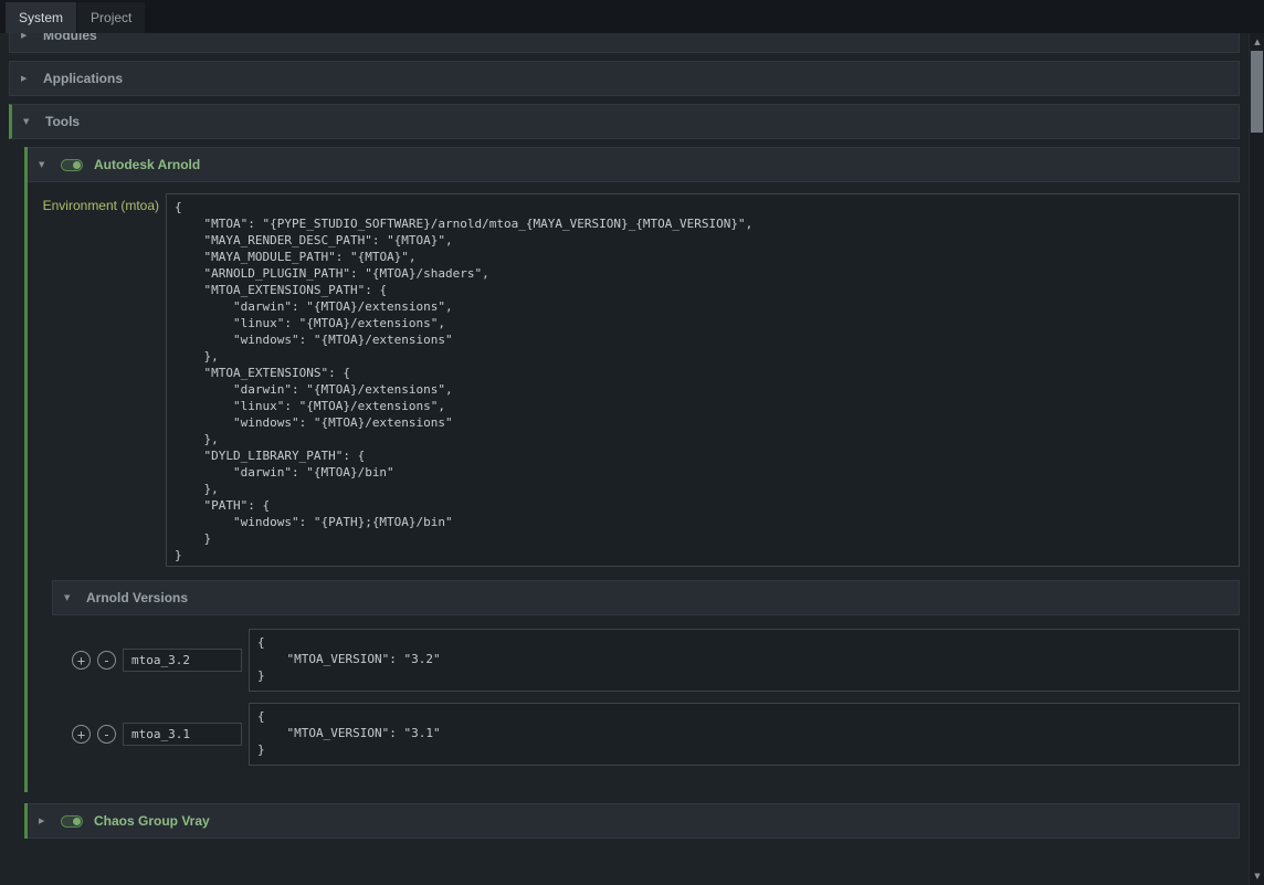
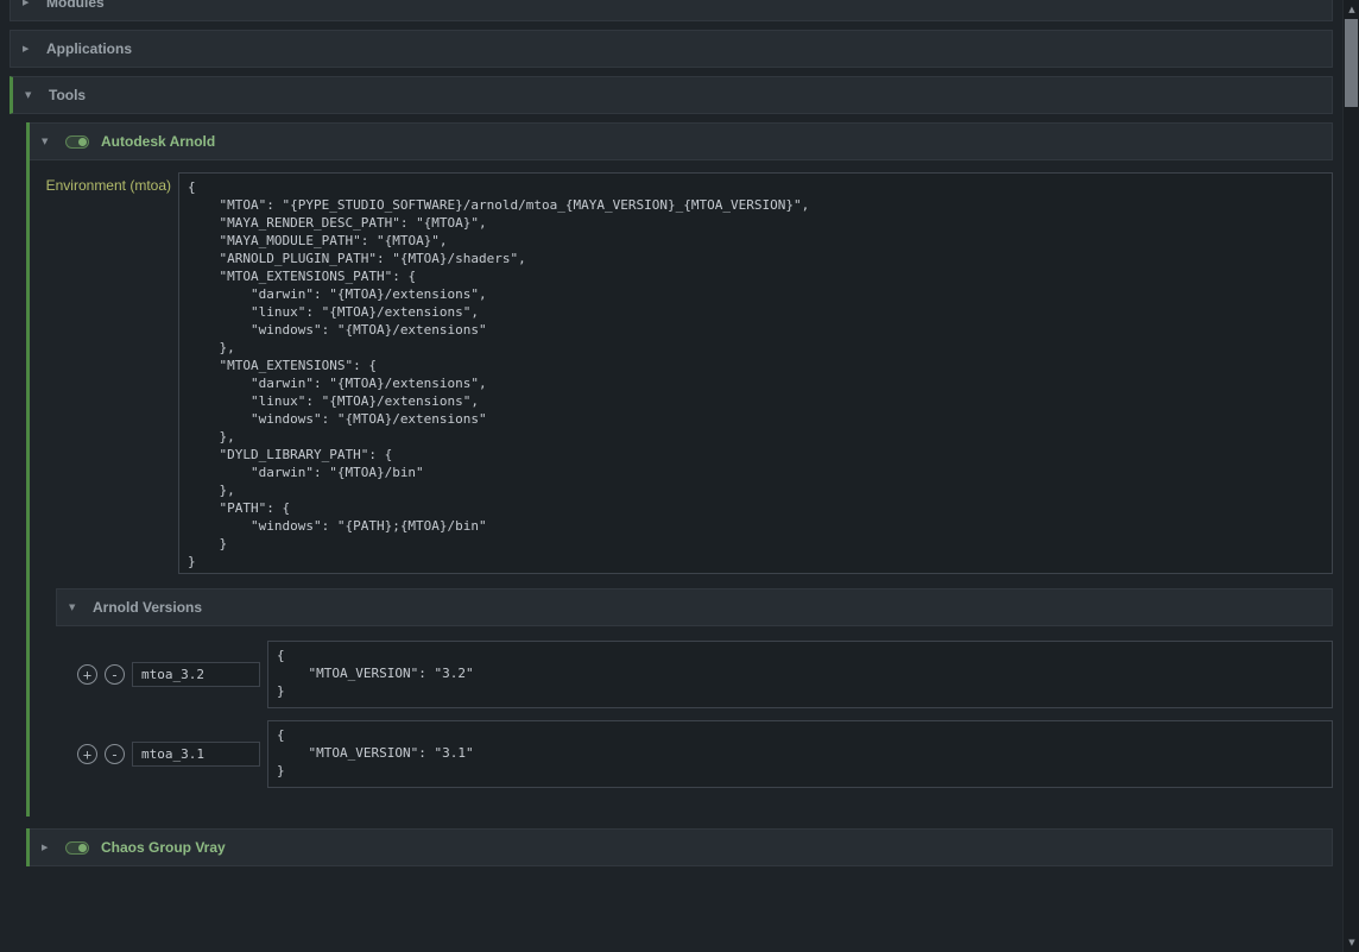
- System
- Project
  ▶
  Modules
  ▶
  Applications
  ▼
  Tools
  ▼
  Autodesk Arnold
  Environment (mtoa)
  {
  "MTOA": "{PYPE_STUDIO_SOFTWARE}/arnold/mtoa_{MAYA_VERSION}_{MTOA_VERSION}",
  "MAYA_RENDER_DESC_PATH": "{MTOA}",
  "MAYA_MODULE_PATH": "{MTOA}",
  "ARNOLD_PLUGIN_PATH": "{MTOA}/shaders",
  "MTOA_EXTENSIONS_PATH": {
  "darwin": "{MTOA}/extensions",
  "linux": "{MTOA}/extensions",
  "windows": "{MTOA}/extensions"
  },
  "MTOA_EXTENSIONS": {
  "darwin": "{MTOA}/extensions",
  "linux": "{MTOA}/extensions",
  "windows": "{MTOA}/extensions"
  },
  "DYLD_LIBRARY_PATH": {
  "darwin": "{MTOA}/bin"
  },
  "PATH": {
  "windows": "{PATH};{MTOA}/bin"
  }
  }
  ▼
  Arnold Versions
  +
  -
  mtoa_3.2
  {
  "MTOA_VERSION": "3.2"
  }
  +
  -
  mtoa_3.1
  {
  "MTOA_VERSION": "3.1"
  }
  ▶
  Chaos Group Vray
  ▲
  ▼
